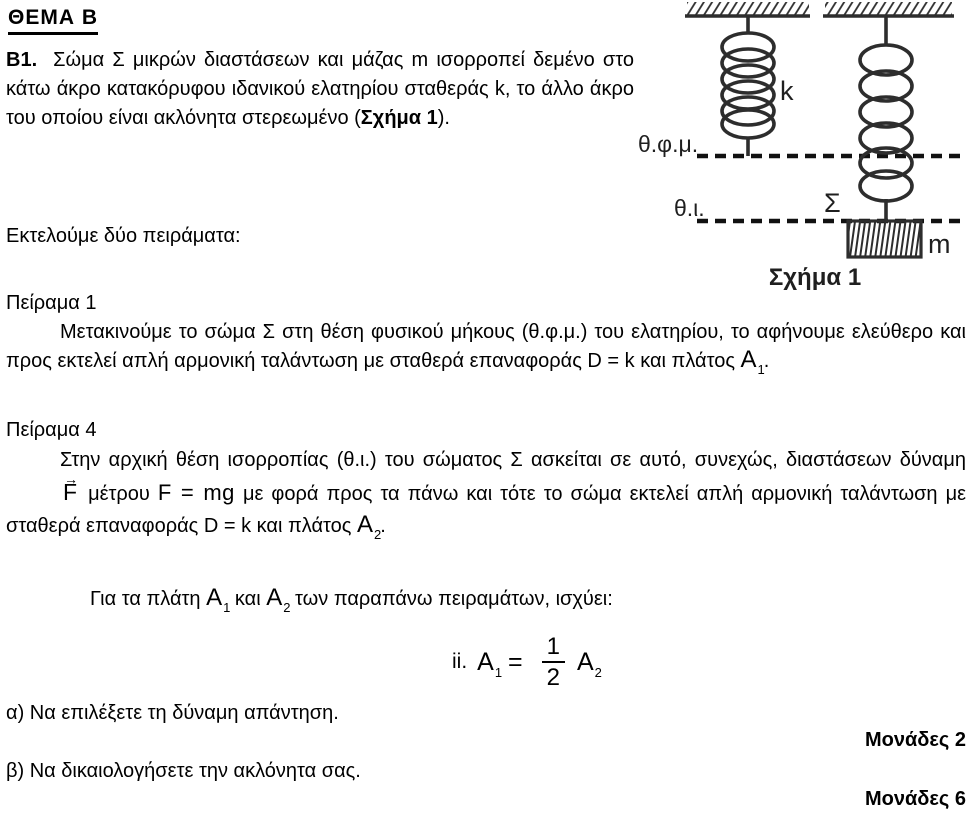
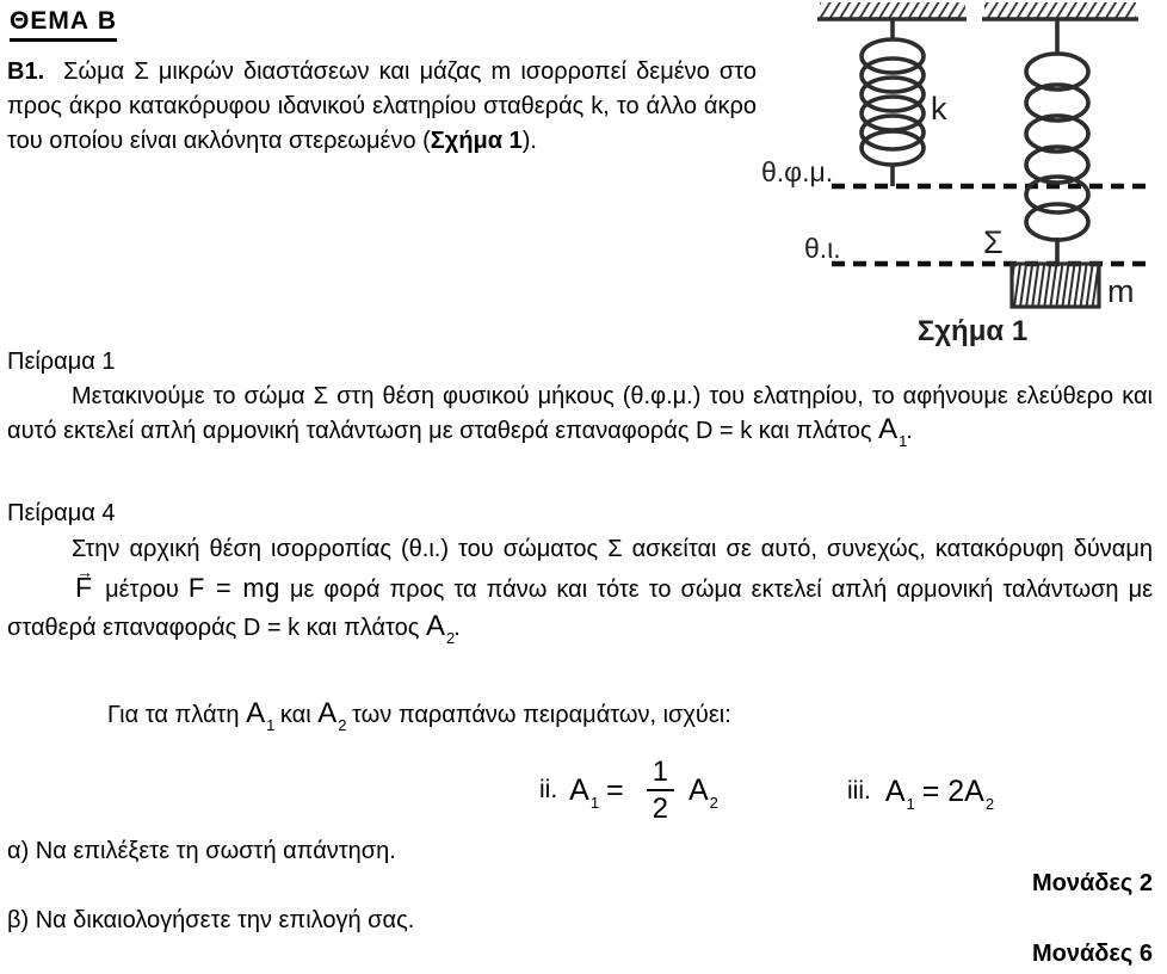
  ΘΕΜΑ Β
- Β1. Σώμα Σ μικρών διαστάσεων και μάζας m ισορροπεί δεμένο στο κάτω άκρο κατακόρυφου ιδανικού ελατηρίου σταθεράς k, το άλλο άκρο του οποίου είναι ακλόνητα στερεωμένο (Σχήμα 1).
+ Β1. Σώμα Σ μικρών διαστάσεων και μάζας m ισορροπεί δεμένο στο προς άκρο κατακόρυφου ιδανικού ελατηρίου σταθεράς k, το άλλο άκρο του οποίου είναι ακλόνητα στερεωμένο (Σχήμα 1).
  θ.φ.μ.
  θ.ι.
  k
  Σ
  m
  Σχήμα 1
- Εκτελούμε δύο πειράματα:
  Πείραμα 1
- Μετακινούμε το σώμα Σ στη θέση φυσικού μήκους (θ.φ.μ.) του ελατηρίου, το αφήνουμε ελεύθερο και προς εκτελεί απλή αρμονική ταλάντωση με σταθερά επαναφοράς D = k και πλάτος A1.
+ Μετακινούμε το σώμα Σ στη θέση φυσικού μήκους (θ.φ.μ.) του ελατηρίου, το αφήνουμε ελεύθερο και αυτό εκτελεί απλή αρμονική ταλάντωση με σταθερά επαναφοράς D = k και πλάτος A1.
  Πείραμα 4
- Στην αρχική θέση ισορροπίας (θ.ι.) του σώματος Σ ασκείται σε αυτό, συνεχώς, διαστάσεων δύναμη F μέτρου F = mg με φορά προς τα πάνω και τότε το σώμα εκτελεί απλή αρμονική ταλάντωση με σταθερά επαναφοράς D = k και πλάτος A2.
+ Στην αρχική θέση ισορροπίας (θ.ι.) του σώματος Σ ασκείται σε αυτό, συνεχώς, κατακόρυφη δύναμη F μέτρου F = mg με φορά προς τα πάνω και τότε το σώμα εκτελεί απλή αρμονική ταλάντωση με σταθερά επαναφοράς D = k και πλάτος A2.
  Για τα πλάτη A1 και A2 των παραπάνω πειραμάτων, ισχύει:
  ii.
  A1 =
  1
  2
  A2
+ iii.
+ A1 = 2A2
- α) Να επιλέξετε τη δύναμη απάντηση.
+ α) Να επιλέξετε τη σωστή απάντηση.
  Μονάδες 2
- β) Να δικαιολογήσετε την ακλόνητα σας.
+ β) Να δικαιολογήσετε την επιλογή σας.
  Μονάδες 6
